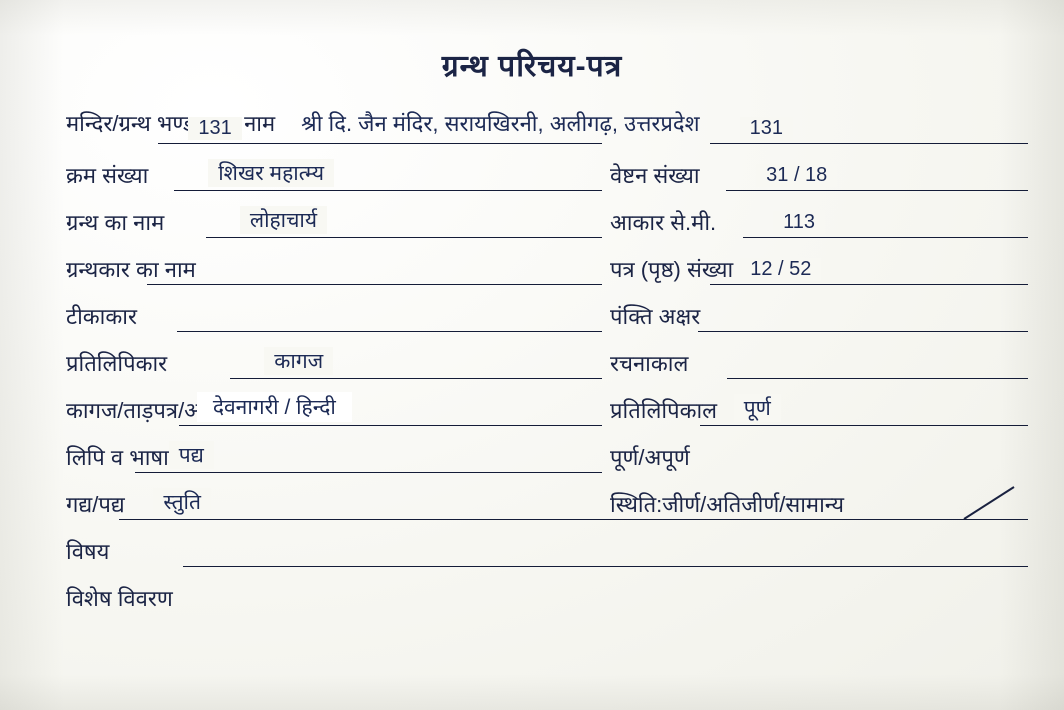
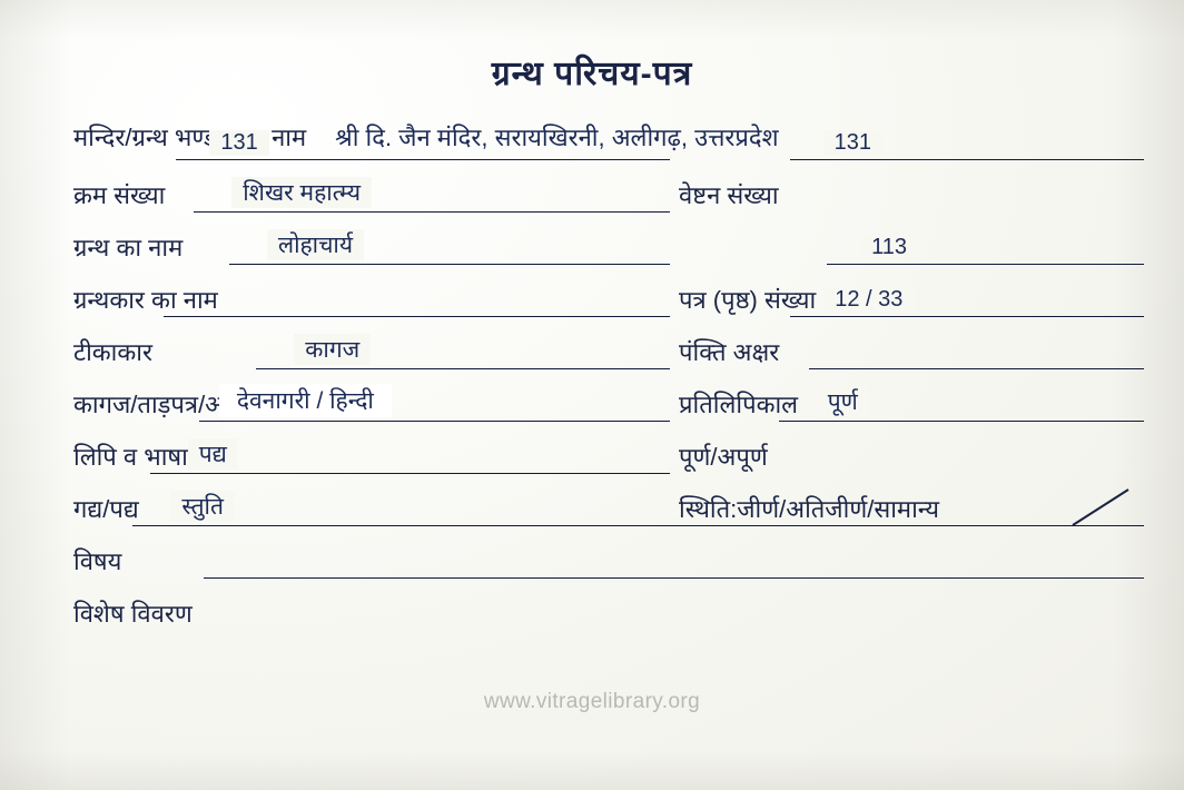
  ग्रन्थ परिचय-पत्र
  मन्दिर/ग्रन्थ भण् नाम
  श्री दि. जैन मंदिर, सरायखिरनी, अलीगढ़, उत्तरप्रदेश
  क्रम संख्या
  131
  वेष्टन संख्या
  131
  ग्रन्थ का नाम
  शिखर महात्म्य
- आकार से.मी.
- 31 / 18
  ग्रन्थकार का नाम
  लोहाचार्य
  पत्र (पृष्ठ) संख्या
  113
  टीकाकार
  पंक्ति अक्षर
- 12 / 52
+ 12 / 33
- प्रतिलिपिकार
- रचनाकाल
  कागज/ताड़पत्र/अ
  कागज
  प्रतिलिपिकाल
  लिपि व भाषा
  देवनागरी / हिन्दी
  पूर्ण/अपूर्ण
  पूर्ण
  गद्य/पद्य
  पद्य
  स्थिति:जीर्ण/अतिजीर्ण/सामान्य
  विषय
  स्तुति
  विशेष विवरण
+ www.vitragelibrary.org
